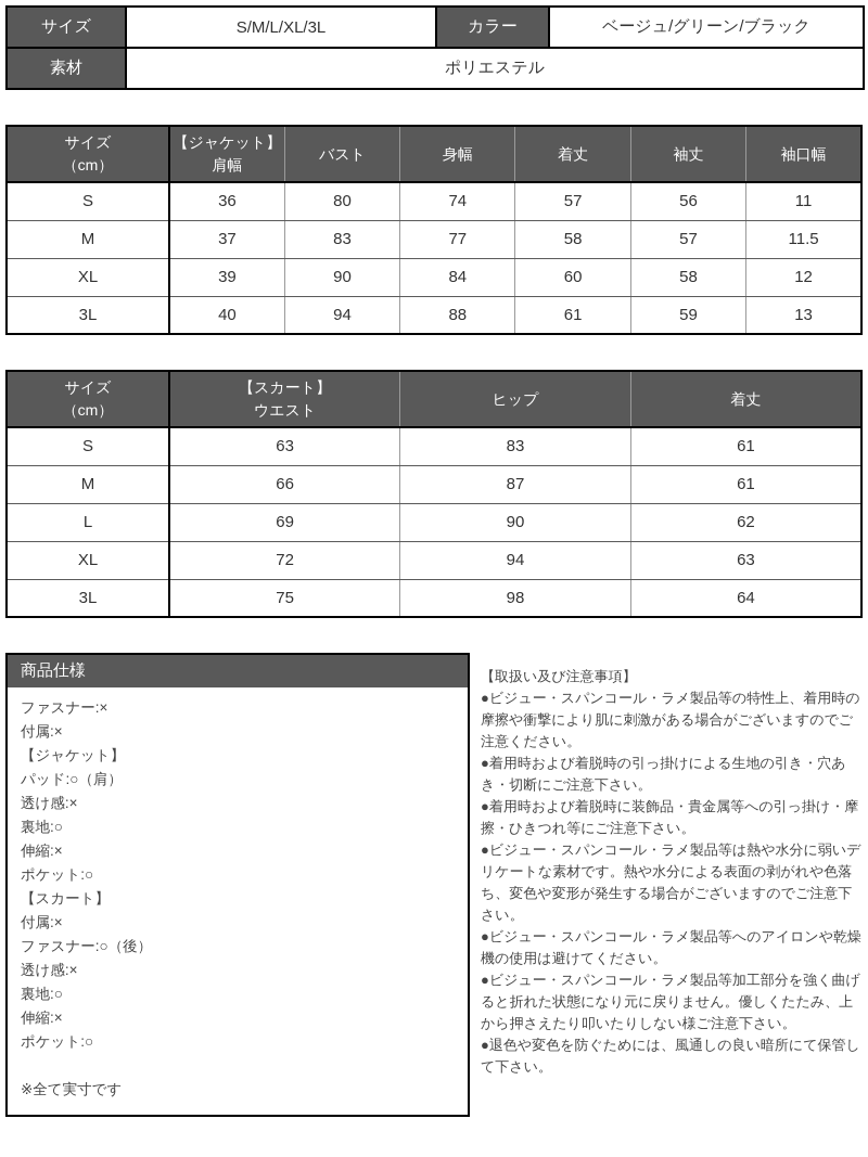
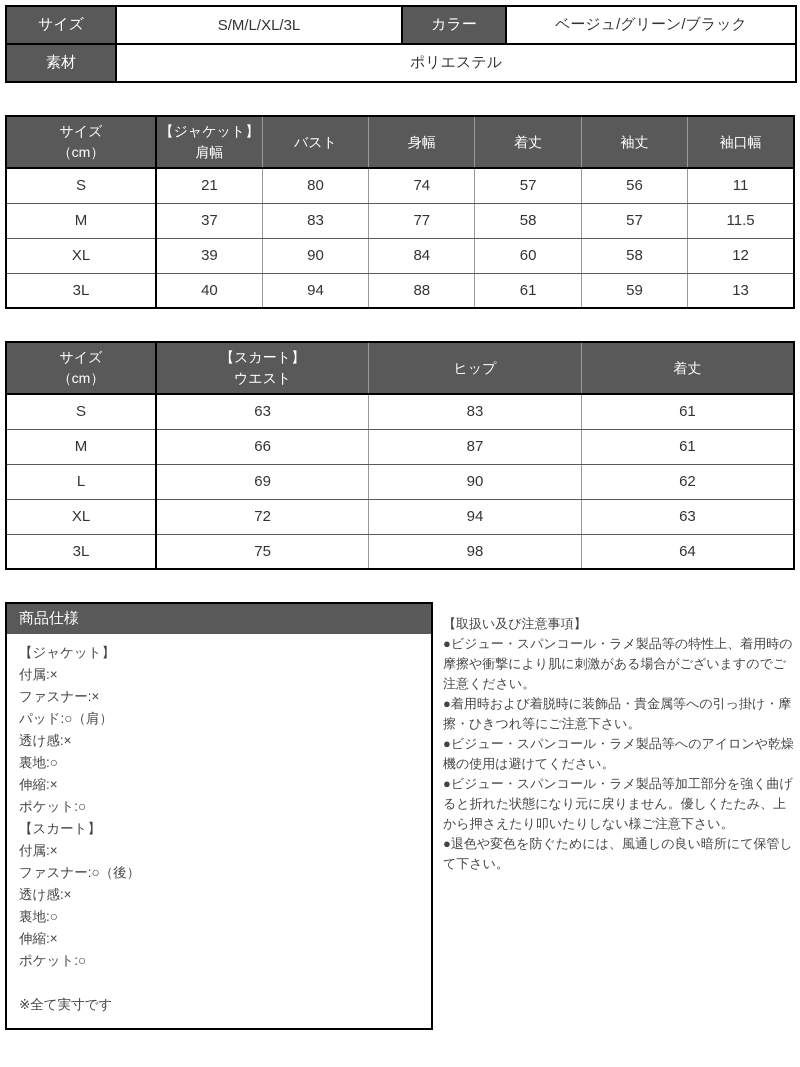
  サイズ	S/M/L/XL/3L	カラー	ベージュ/グリーン/ブラック
  素材	ポリエステル
  サイズ （cm）	【ジャケット】 肩幅	バスト	身幅	着丈	袖丈	袖口幅
- S	36	80	74	57	56	11
+ S	21	80	74	57	56	11
  M	37	83	77	58	57	11.5
  XL	39	90	84	60	58	12
  3L	40	94	88	61	59	13
  サイズ （cm）	【スカート】 ウエスト	ヒップ	着丈
  S	63	83	61
  M	66	87	61
  L	69	90	62
  XL	72	94	63
  3L	75	98	64
  商品仕様
- ファスナー:×
+ 【ジャケット】
  付属:×
- 【ジャケット】
+ ファスナー:×
  パッド:○（肩）
  透け感:×
  裏地:○
  伸縮:×
  ポケット:○
  【スカート】
  付属:×
  ファスナー:○（後）
  透け感:×
  裏地:○
  伸縮:×
  ポケット:○
  ※全て実寸です
  【取扱い及び注意事項】
  ●ビジュー・スパンコール・ラメ製品等の特性上、着用時の摩擦や衝撃により肌に刺激がある場合がございますのでご注意ください。
- ●着用時および着脱時の引っ掛けによる生地の引き・穴あき・切断にご注意下さい。
  ●着用時および着脱時に装飾品・貴金属等への引っ掛け・摩擦・ひきつれ等にご注意下さい。
- ●ビジュー・スパンコール・ラメ製品等は熱や水分に弱いデリケートな素材です。熱や水分による表面の剥がれや色落ち、変色や変形が発生する場合がございますのでご注意下さい。
  ●ビジュー・スパンコール・ラメ製品等へのアイロンや乾燥機の使用は避けてください。
  ●ビジュー・スパンコール・ラメ製品等加工部分を強く曲げると折れた状態になり元に戻りません。優しくたたみ、上から押さえたり叩いたりしない様ご注意下さい。
  ●退色や変色を防ぐためには、風通しの良い暗所にて保管して下さい。
